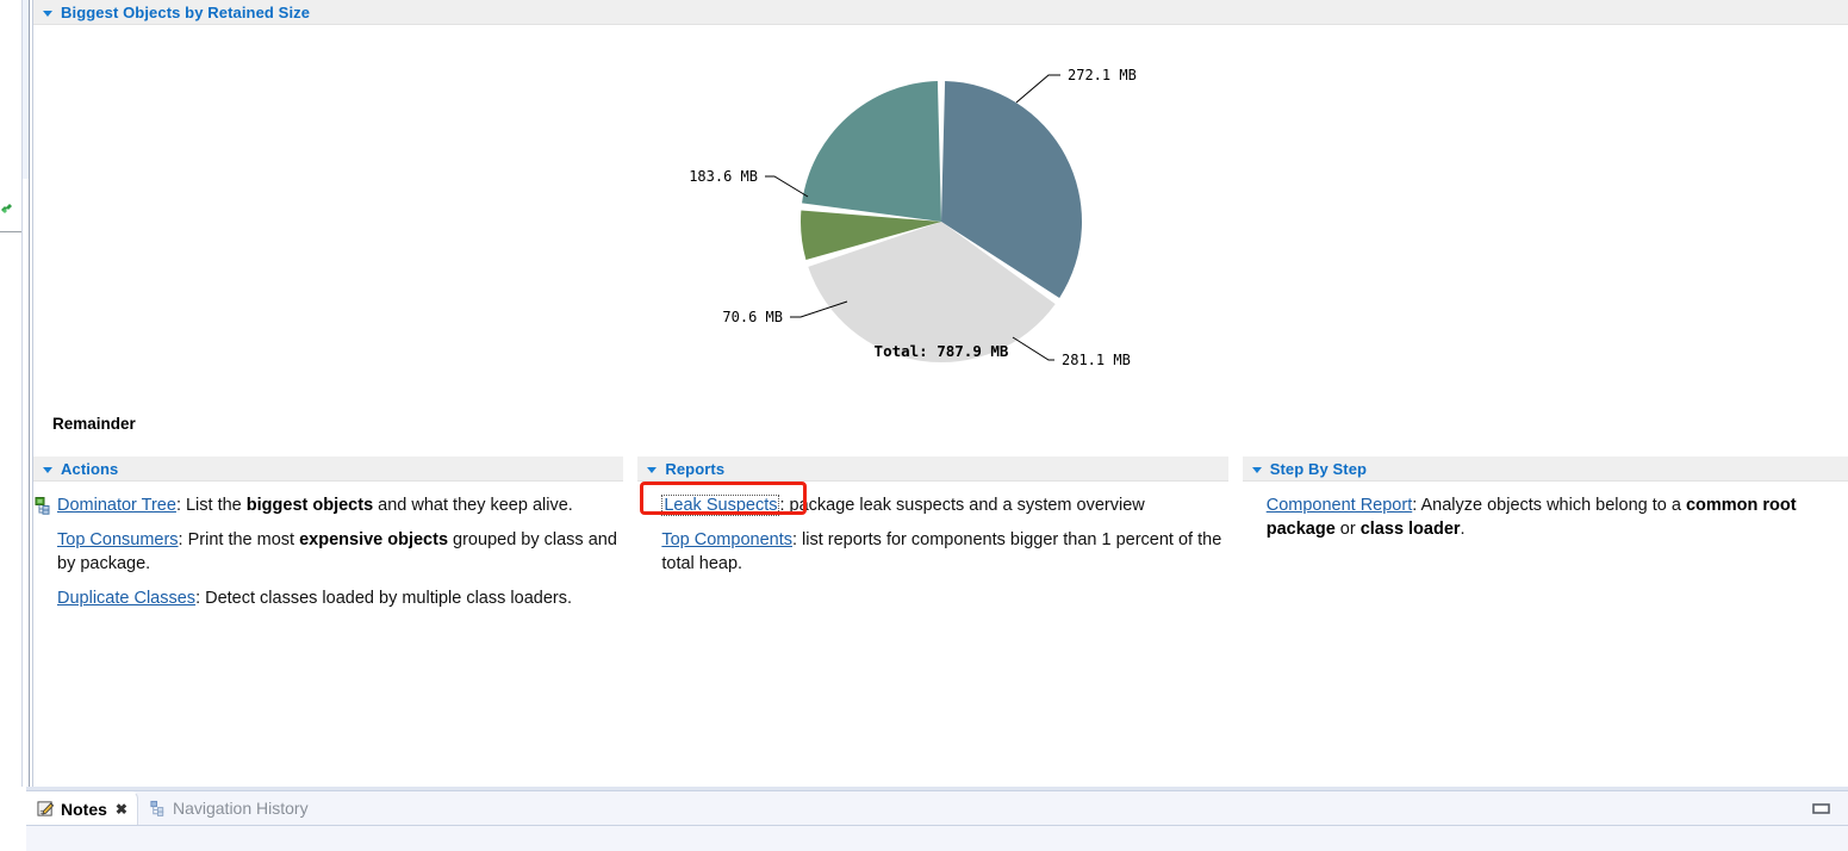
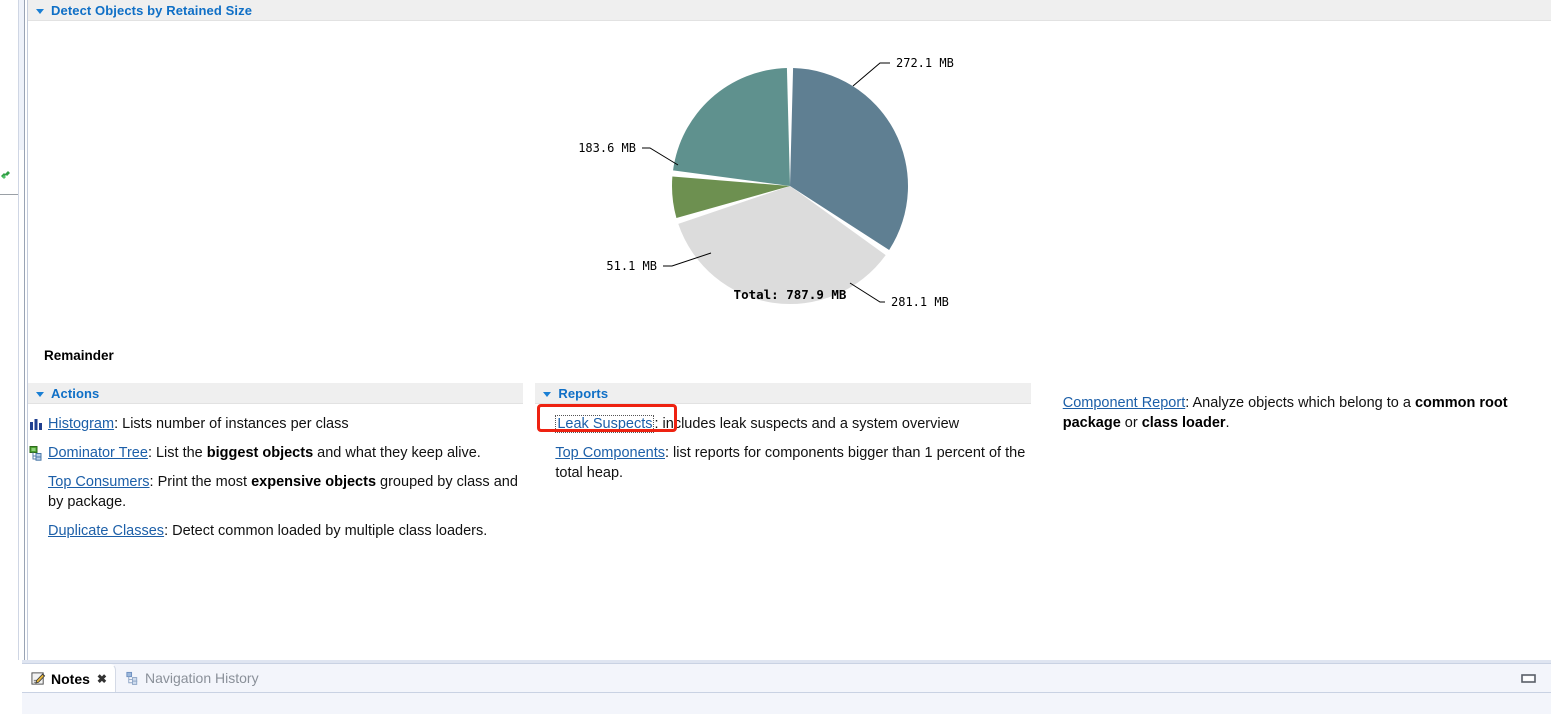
- Biggest Objects by Retained Size
+ Detect Objects by Retained Size
  272.1 MB
  281.1 MB
- 70.6 MB
+ 51.1 MB
  183.6 MB
  Total: 787.9 MB
  Remainder
  Actions
+ Histogram: Lists number of instances per class
  Dominator Tree: List the biggest objects and what they keep alive.
  Top Consumers: Print the most expensive objects grouped by class and by package.
- Duplicate Classes: Detect classes loaded by multiple class loaders.
+ Duplicate Classes: Detect common loaded by multiple class loaders.
  Reports
- Leak Suspects : package leak suspects and a system overview
+ Leak Suspects : includes leak suspects and a system overview
  Top Components: list reports for components bigger than 1 percent of the total heap.
- Step By Step
  Component Report: Analyze objects which belong to a common root package or class loader.
  Notes
  ✖
  Navigation History
